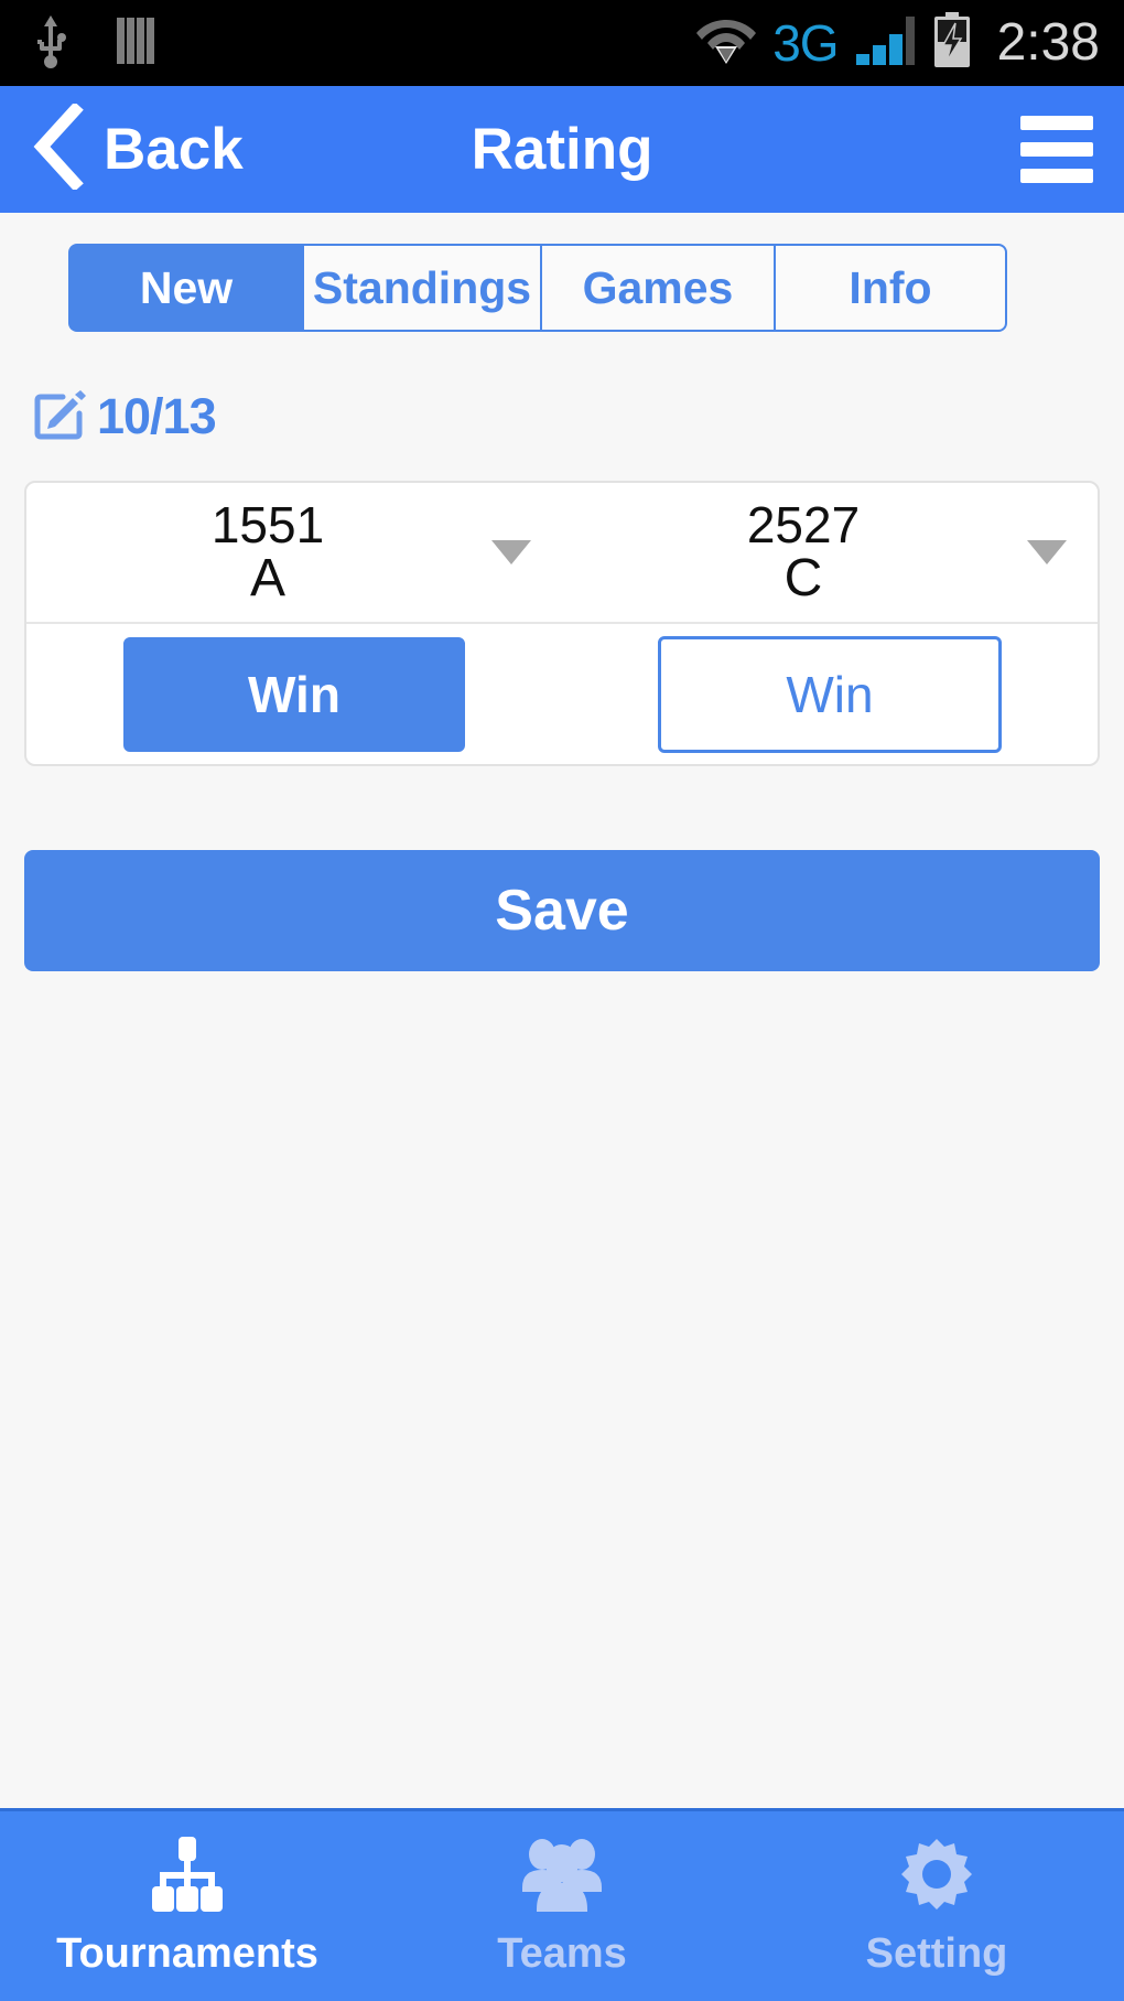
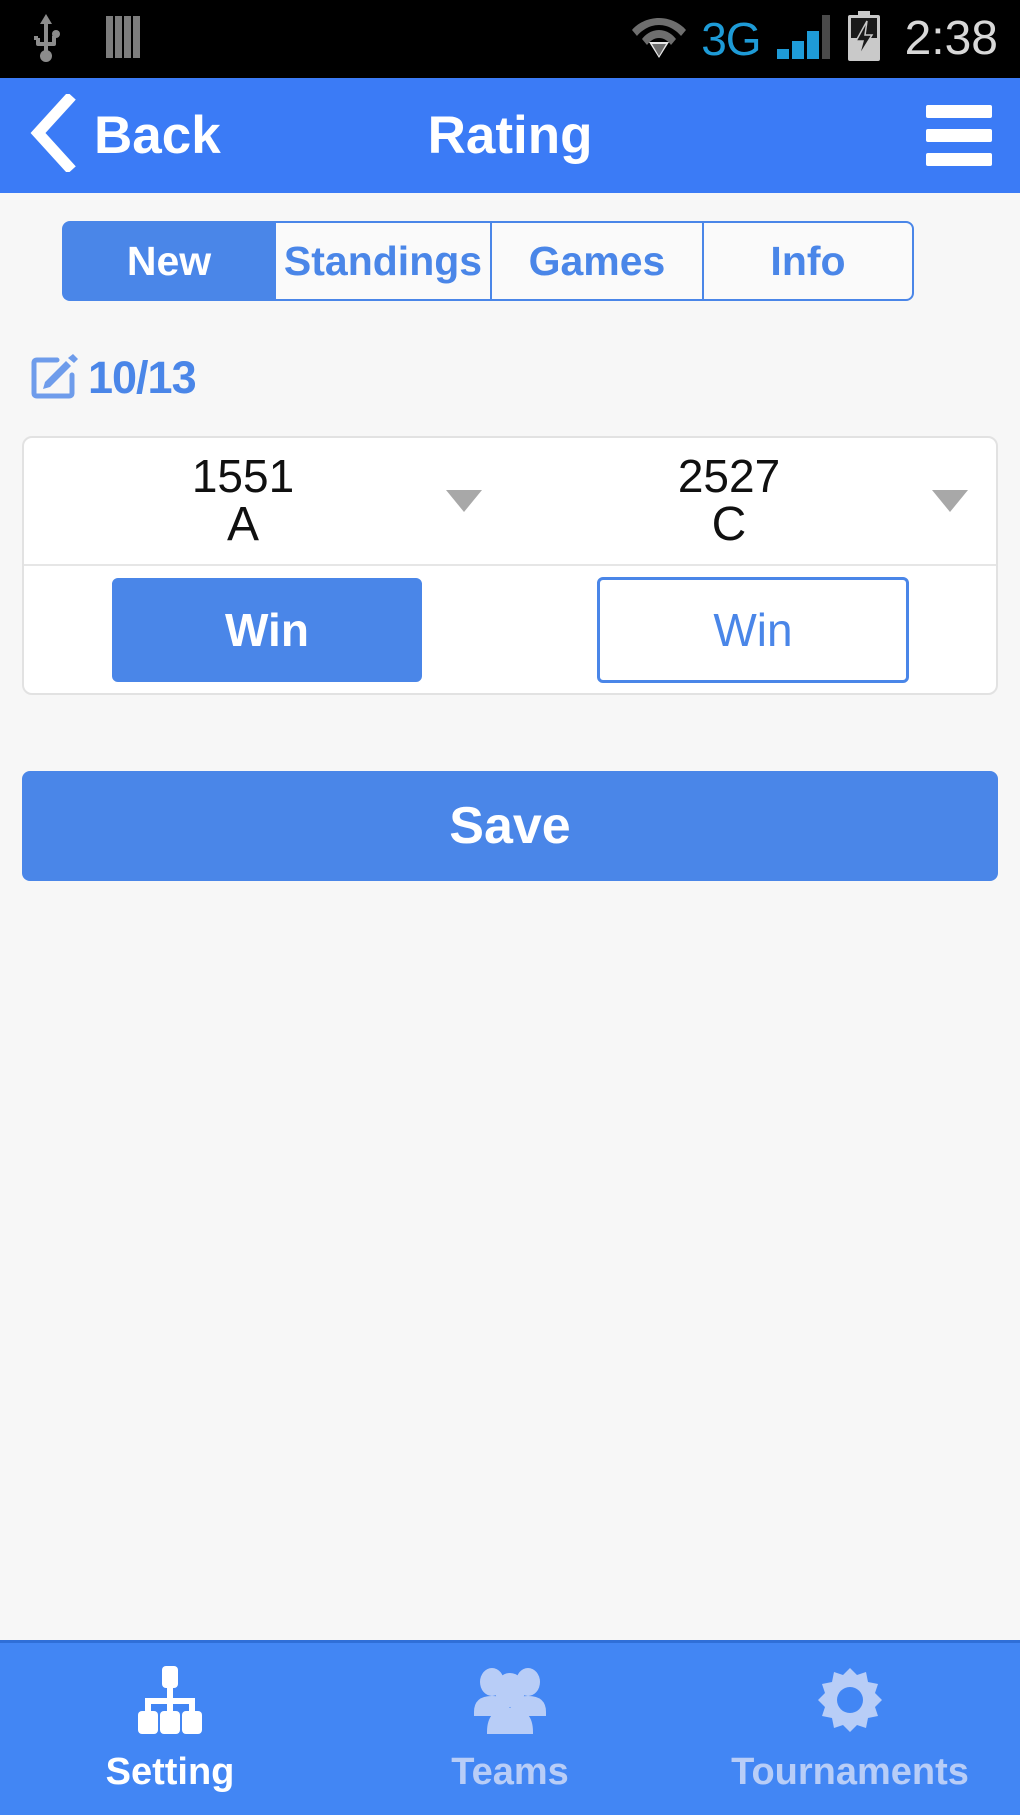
  3G
  2:38
  Back
  Rating
  New
  Standings
  Games
  Info
  10/13
  1551
  A
  2527
  C
  Win
  Win
  Save
- Tournaments
+ Setting
  Teams
- Setting
+ Tournaments
